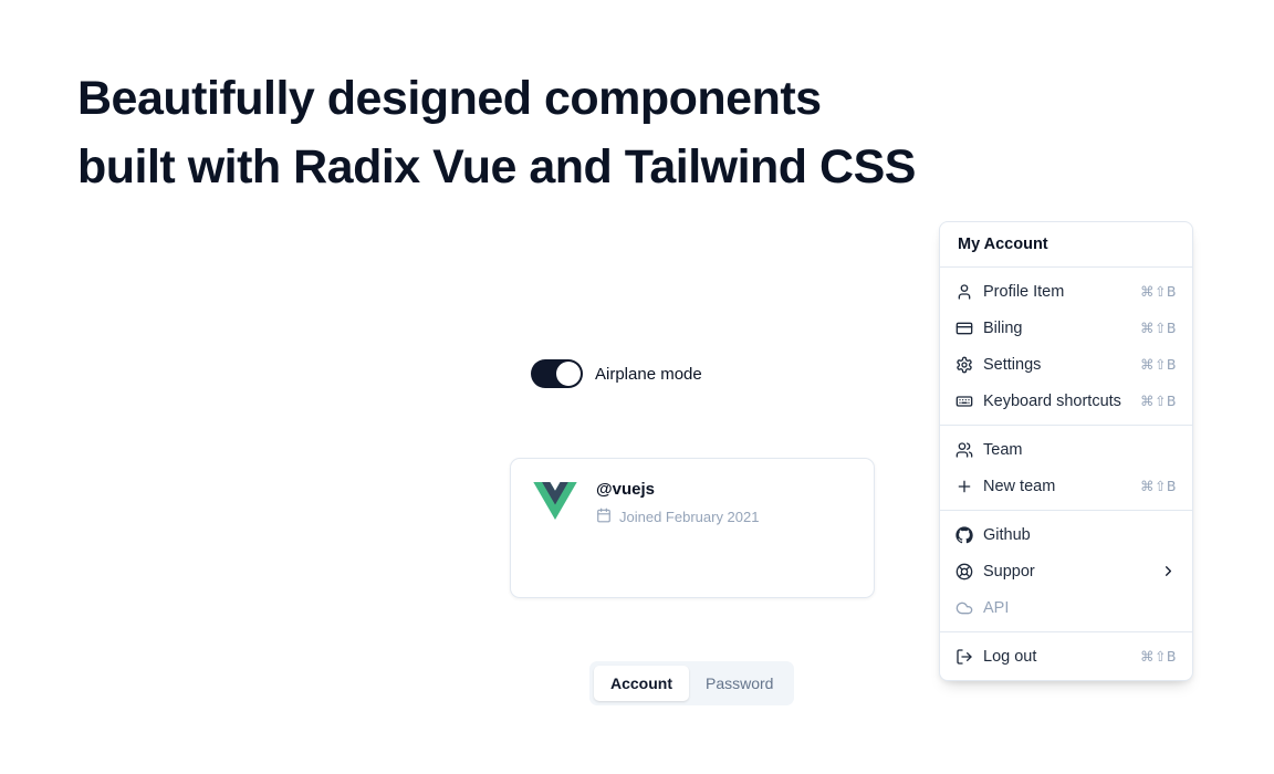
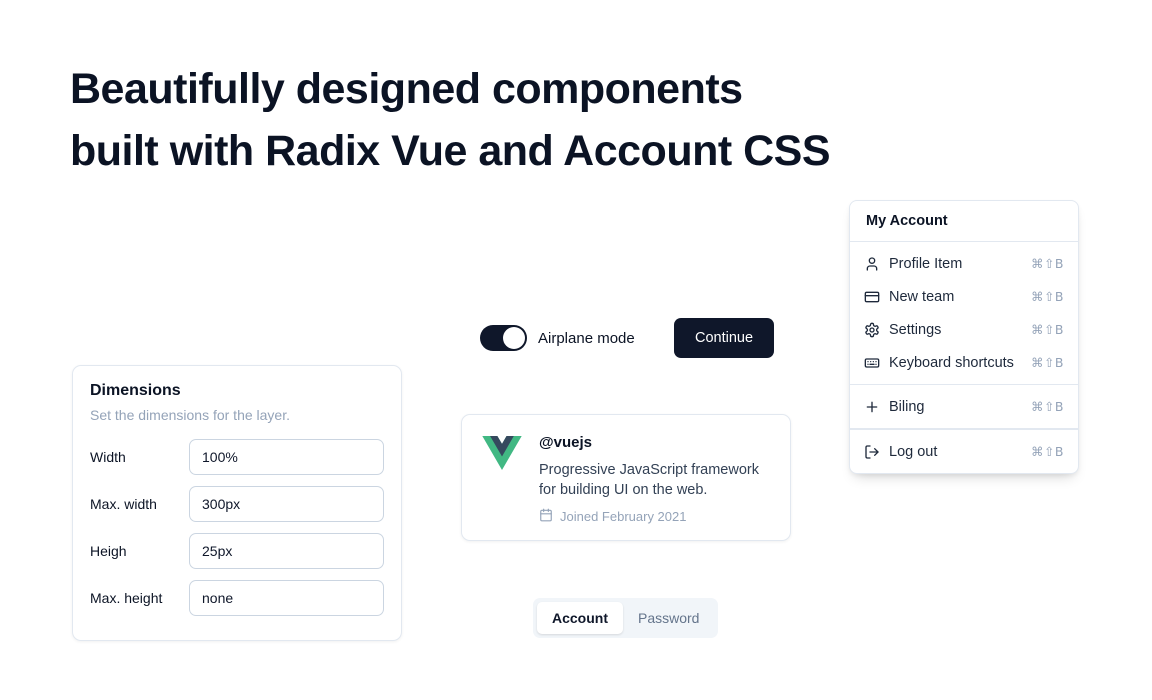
  Beautifully designed components
- built with Radix Vue and Tailwind CSS
+ built with Radix Vue and Account CSS
  Airplane mode
+ Continue
+ Dimensions
+ Set the dimensions for the layer.
+ Width
+ 100%
+ Max. width
+ 300px
+ Heigh
+ 25px
+ Max. height
+ none
  @vuejs
+ Progressive JavaScript framework for building UI on the web.
  Joined February 2021
  Account
  Password
  My Account
  Profile Item
  ⌘⇧B
- Biling
+ New team
  ⌘⇧B
  Settings
  ⌘⇧B
  Keyboard shortcuts
  ⌘⇧B
- Team
- New team
+ Biling
  ⌘⇧B
- Github
- Suppor
- API
  Log out
  ⌘⇧B
